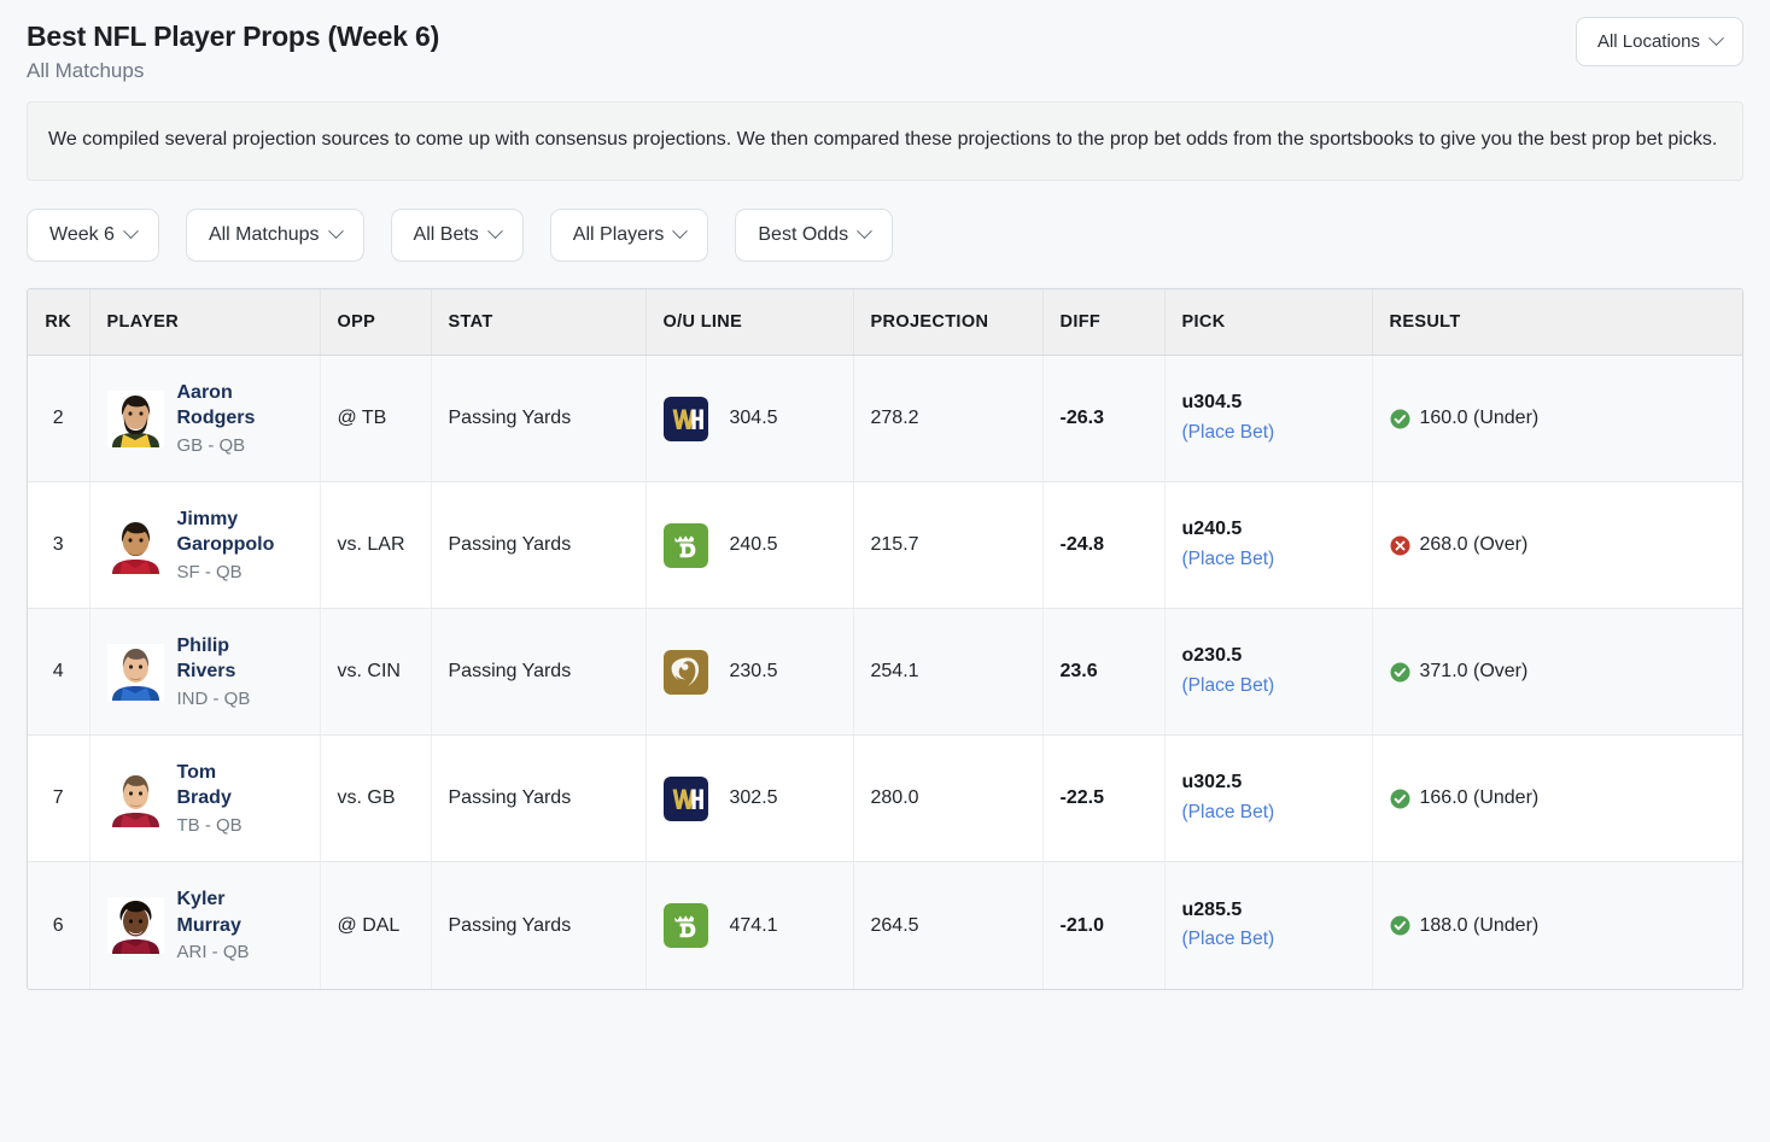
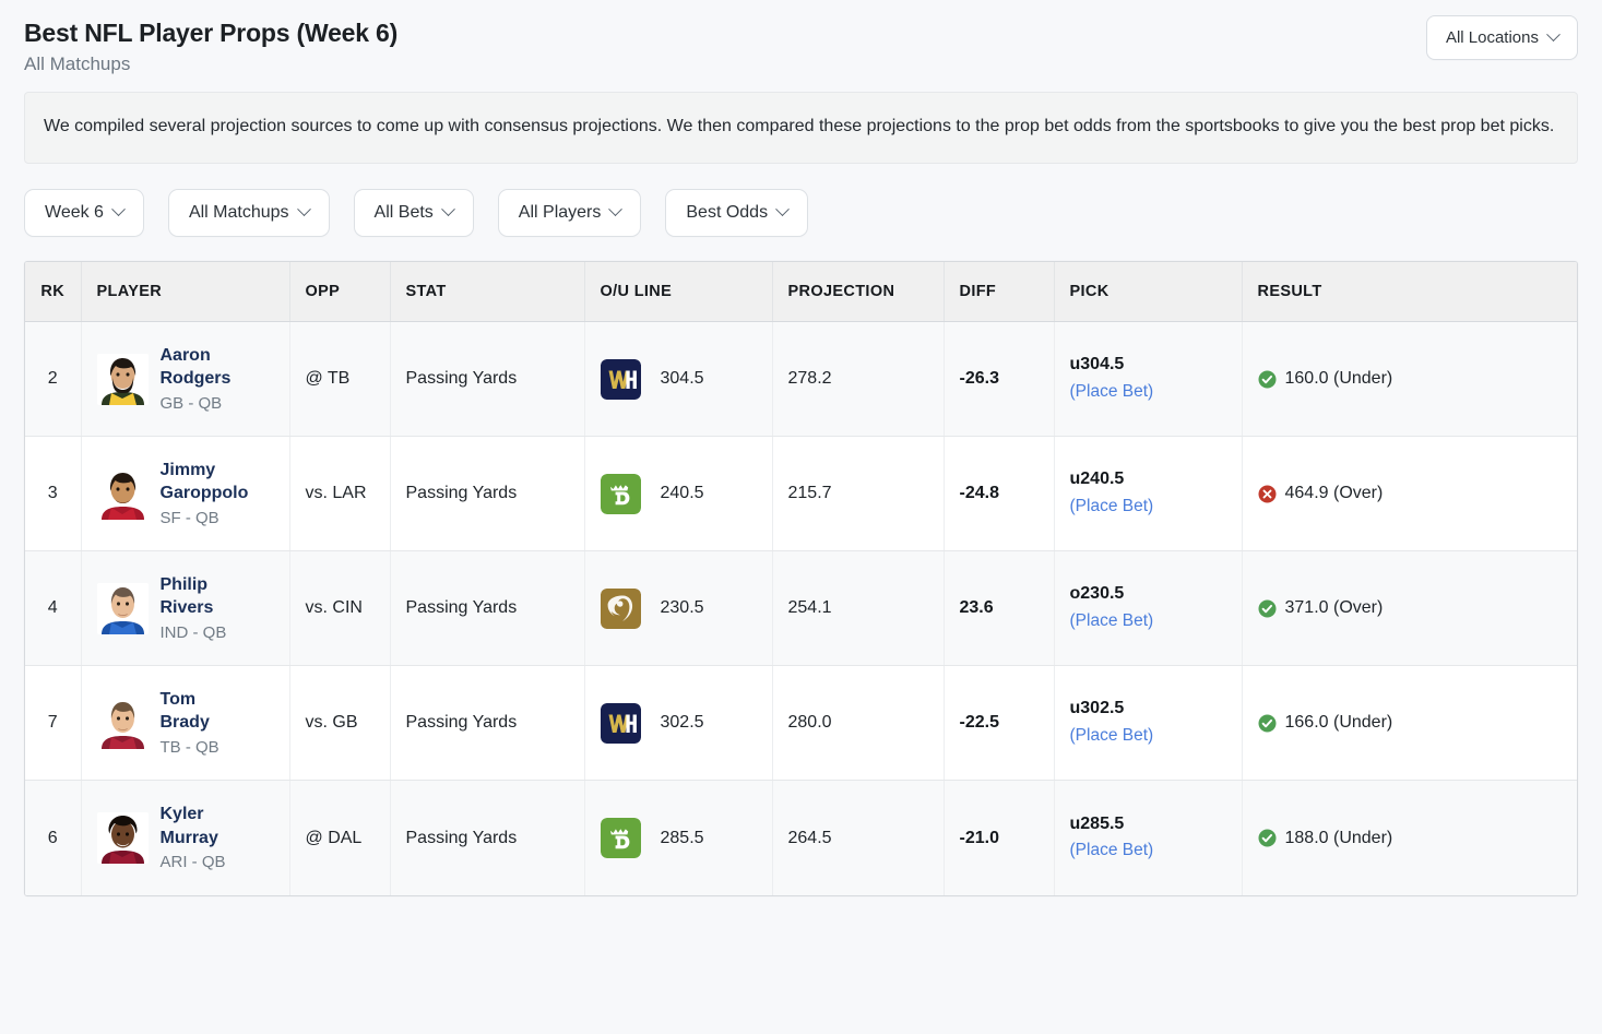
  Best NFL Player Props (Week 6)
  All Matchups
  All Locations
  We compiled several projection sources to come up with consensus projections. We then compared these projections to the prop bet odds from the sportsbooks to give you the best prop bet picks.
  Week 6
  All Matchups
  All Bets
  All Players
  Best Odds
  RK	PLAYER	OPP	STAT	O/U LINE	PROJECTION	DIFF	PICK	RESULT
  2	Aaron Rodgers GB - QB	@ TB	Passing Yards	304.5	278.2	-26.3	u304.5 (Place Bet)	160.0 (Under)
- 3	Jimmy Garoppolo SF - QB	vs. LAR	Passing Yards	240.5	215.7	-24.8	u240.5 (Place Bet)	268.0 (Over)
+ 3	Jimmy Garoppolo SF - QB	vs. LAR	Passing Yards	240.5	215.7	-24.8	u240.5 (Place Bet)	464.9 (Over)
  4	Philip Rivers IND - QB	vs. CIN	Passing Yards	230.5	254.1	23.6	o230.5 (Place Bet)	371.0 (Over)
  7	Tom Brady TB - QB	vs. GB	Passing Yards	302.5	280.0	-22.5	u302.5 (Place Bet)	166.0 (Under)
- 6	Kyler Murray ARI - QB	@ DAL	Passing Yards	474.1	264.5	-21.0	u285.5 (Place Bet)	188.0 (Under)
+ 6	Kyler Murray ARI - QB	@ DAL	Passing Yards	285.5	264.5	-21.0	u285.5 (Place Bet)	188.0 (Under)
